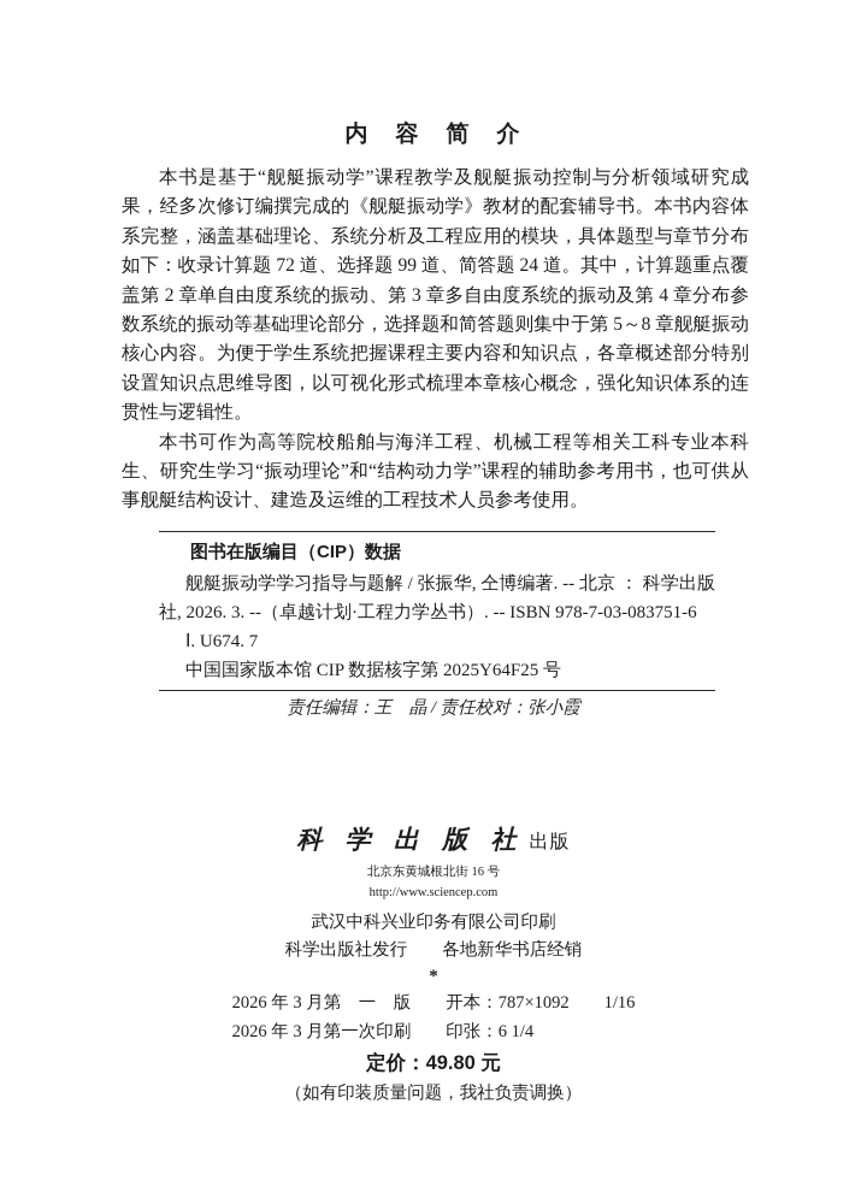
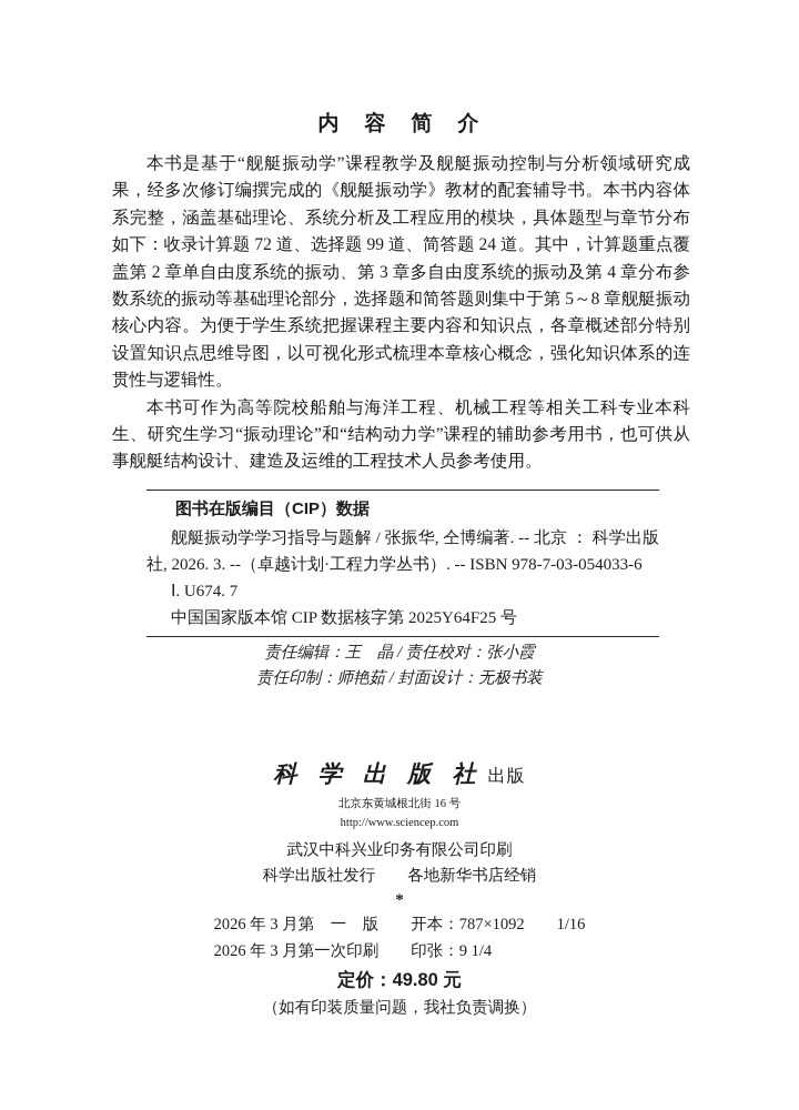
  内 容 简 介
  本书是基于“舰艇振动学”课程教学及舰艇振动控制与分析领域研究成果，经多次修订编撰完成的《舰艇振动学》教材的配套辅导书。本书内容体系完整，涵盖基础理论、系统分析及工程应用的模块，具体题型与章节分布如下：收录计算题 72 道、选择题 99 道、简答题 24 道。其中，计算题重点覆盖第 2 章单自由度系统的振动、第 3 章多自由度系统的振动及第 4 章分布参数系统的振动等基础理论部分，选择题和简答题则集中于第 5～8 章舰艇振动核心内容。为便于学生系统把握课程主要内容和知识点，各章概述部分特别设置知识点思维导图，以可视化形式梳理本章核心概念，强化知识体系的连贯性与逻辑性。
  本书可作为高等院校船舶与海洋工程、机械工程等相关工科专业本科生、研究生学习“振动理论”和“结构动力学”课程的辅助参考用书，也可供从事舰艇结构设计、建造及运维的工程技术人员参考使用。
  图书在版编目（CIP）数据
- 舰艇振动学学习指导与题解 / 张振华, 仝博编著. -- 北京 ： 科学出版社, 2026. 3. --（卓越计划·工程力学丛书）. -- ISBN 978-7-03-083751-6
+ 舰艇振动学学习指导与题解 / 张振华, 仝博编著. -- 北京 ： 科学出版社, 2026. 3. --（卓越计划·工程力学丛书）. -- ISBN 978-7-03-054033-6
  Ⅰ. U674. 7
  中国国家版本馆 CIP 数据核字第 2025Y64F25 号
  责任编辑：王 晶 / 责任校对：张小霞
+ 责任印制：师艳茹 / 封面设计：无极书装
  科 学 出 版 社 出版
  北京东黄城根北街 16 号
  http://www.sciencep.com
  武汉中科兴业印务有限公司印刷
  科学出版社发行 各地新华书店经销
  *
  2026 年 3 月第 一 版 开本：787×1092 1/16
- 2026 年 3 月第一次印刷 印张：6 1/4
+ 2026 年 3 月第一次印刷 印张：9 1/4
  定价：49.80 元
  （如有印装质量问题，我社负责调换）
